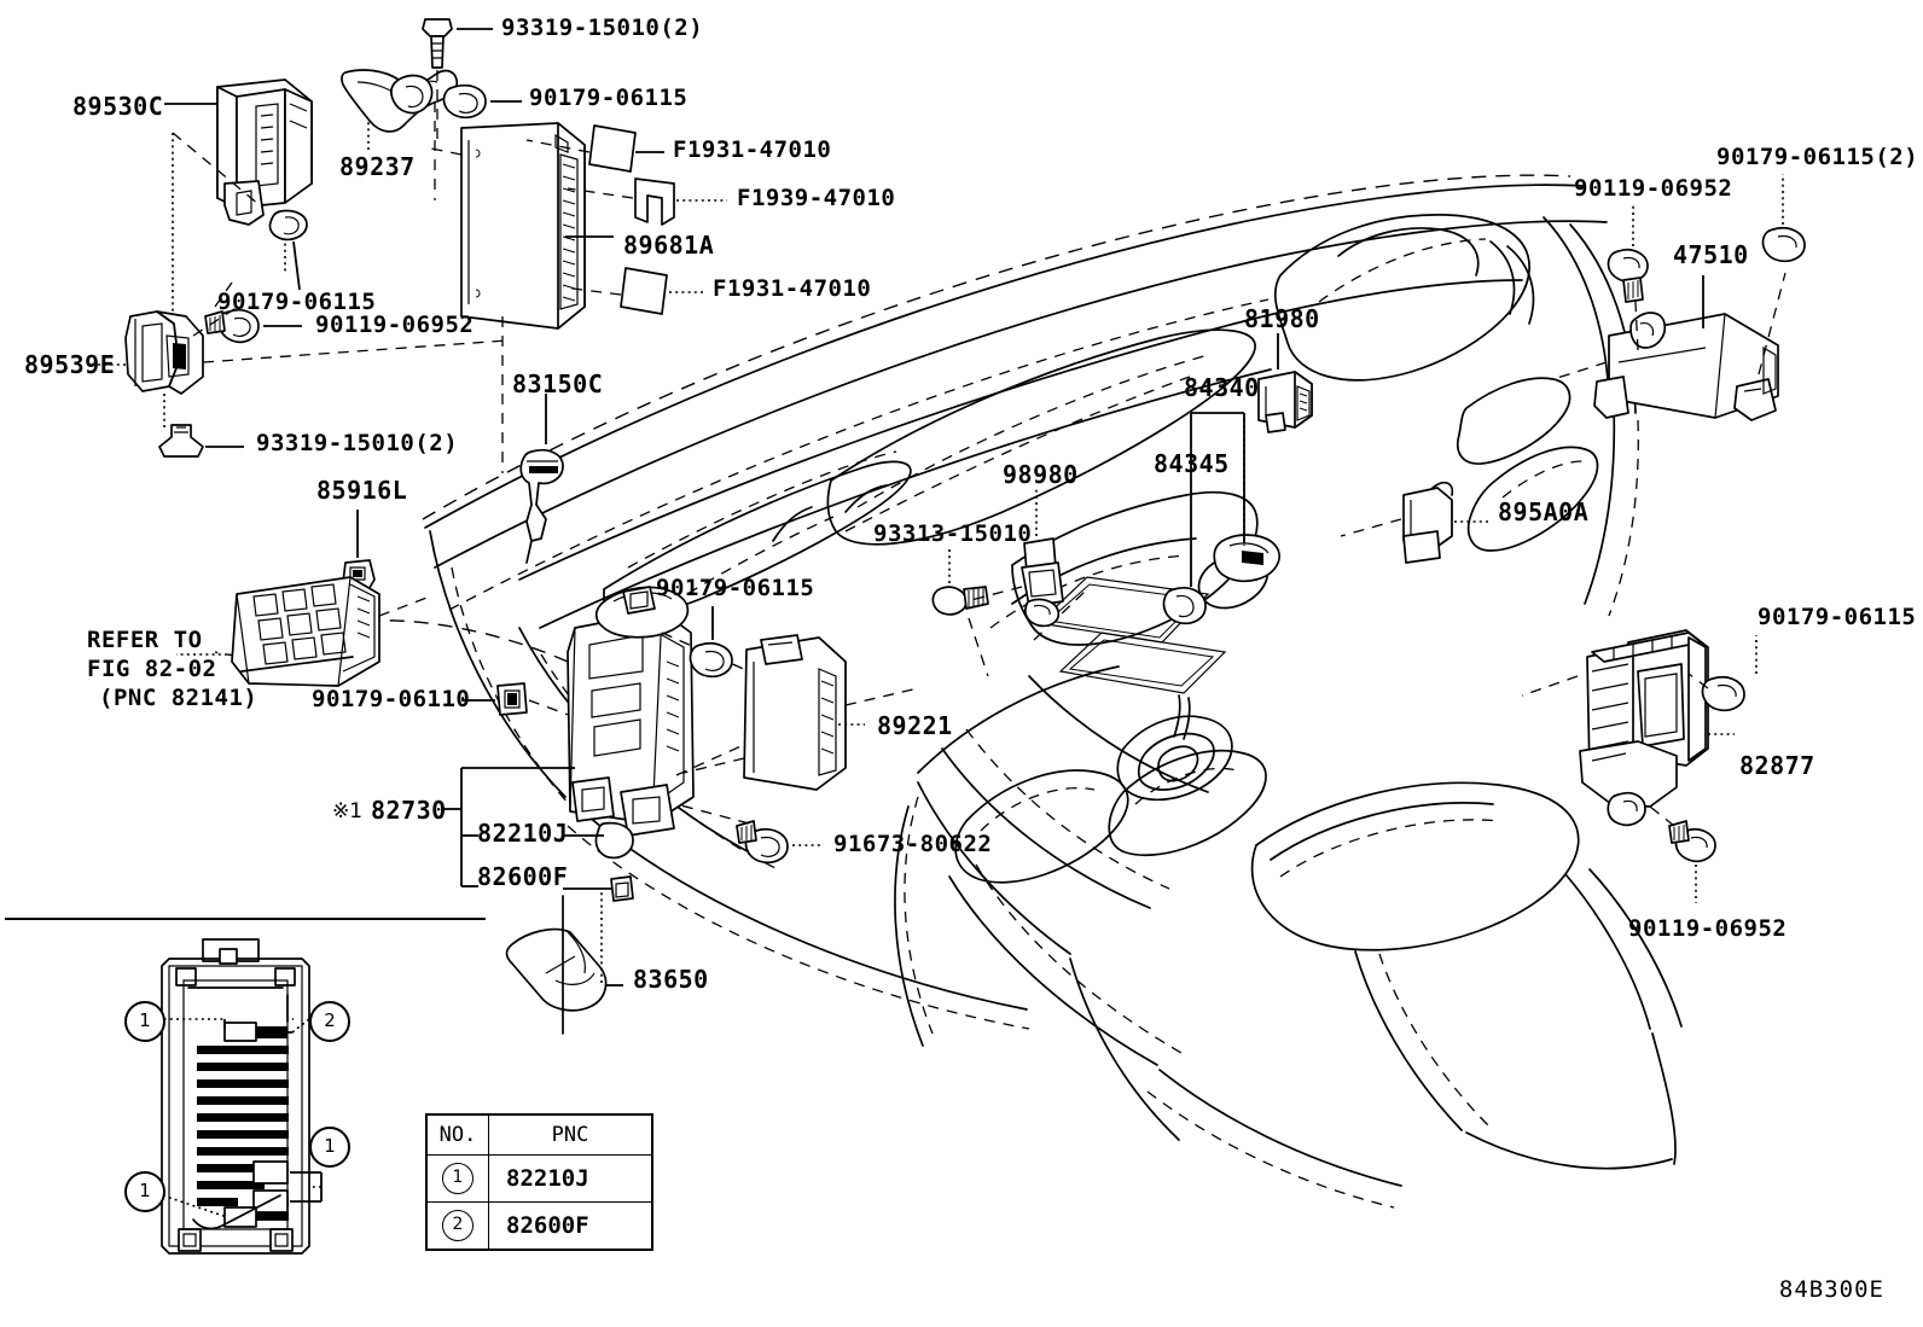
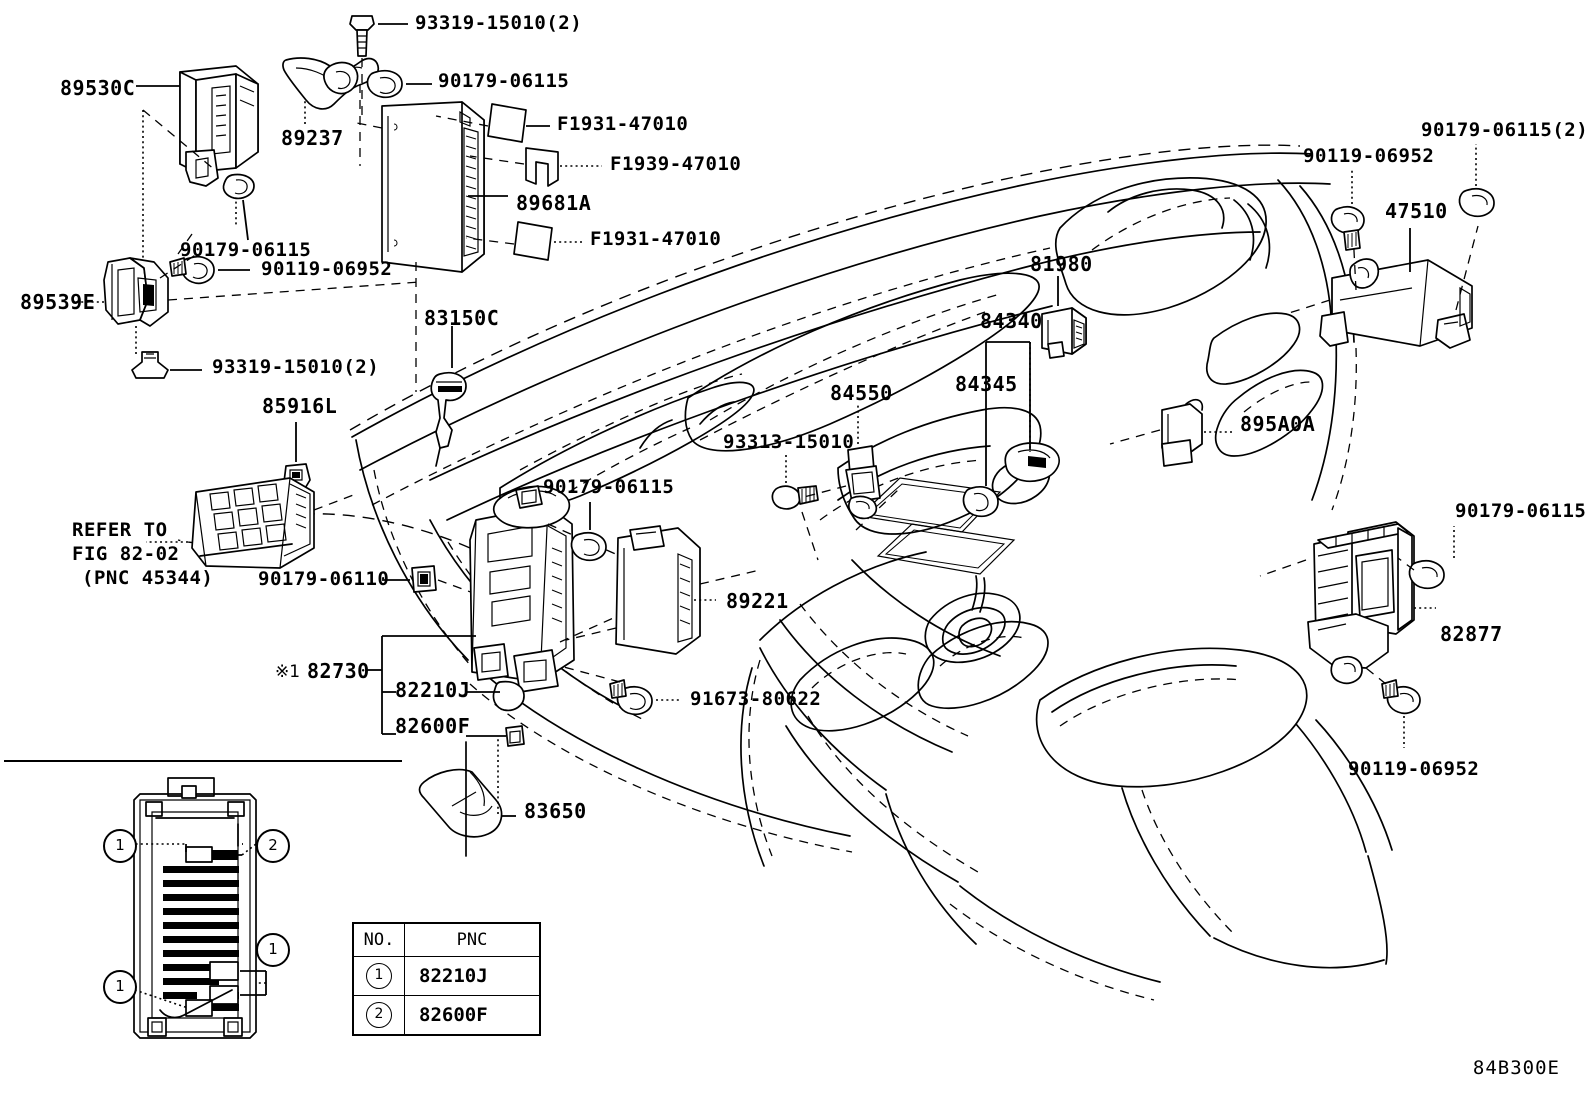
  89530C
  93319-15010(2)
  90179-06115
  89237
  F1931-47010
  F1939-47010
  89681A
  F1931-47010
  90179-06115
  90119-06952
  89539E
  93319-15010(2)
  83150C
  85916L
  90179-06110
  90179-06115
  89221
  82730
  82210J
  82600F
  91673-80622
  83650
  93313-15010
- 98980
+ 84550
  84345
  84340
  81980
  895A0A
  90119-06952
  90179-06115(2)
  47510
  90179-06115
  82877
  90119-06952
  REFER TO
  FIG 82-02
- (PNC 82141)
+ (PNC 45344)
  ※1
  1
  2
  1
  1
  NO.	PNC
  1	82210J
  2	82600F
  84B300E
